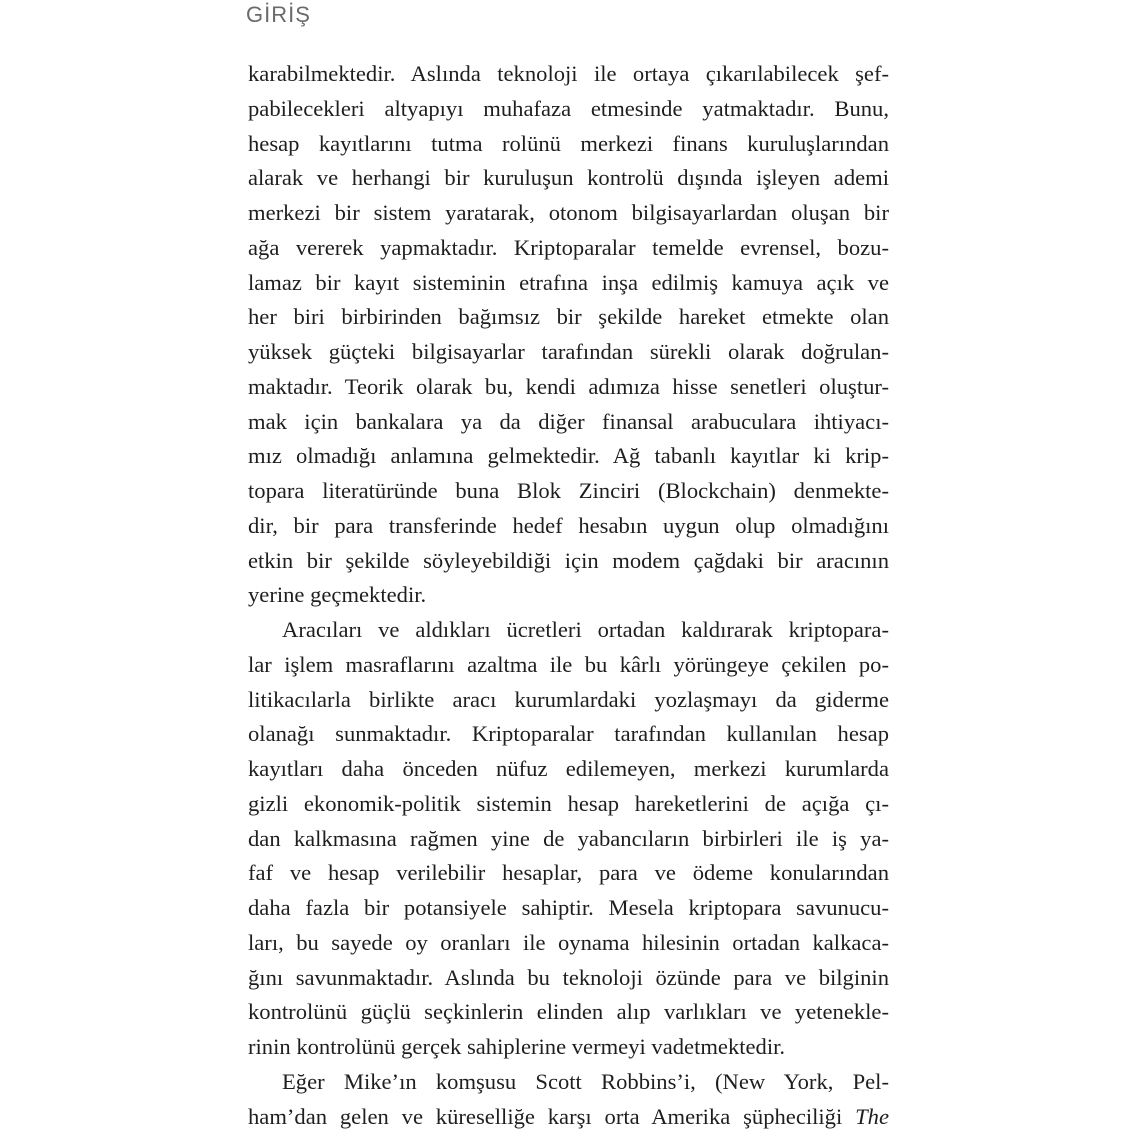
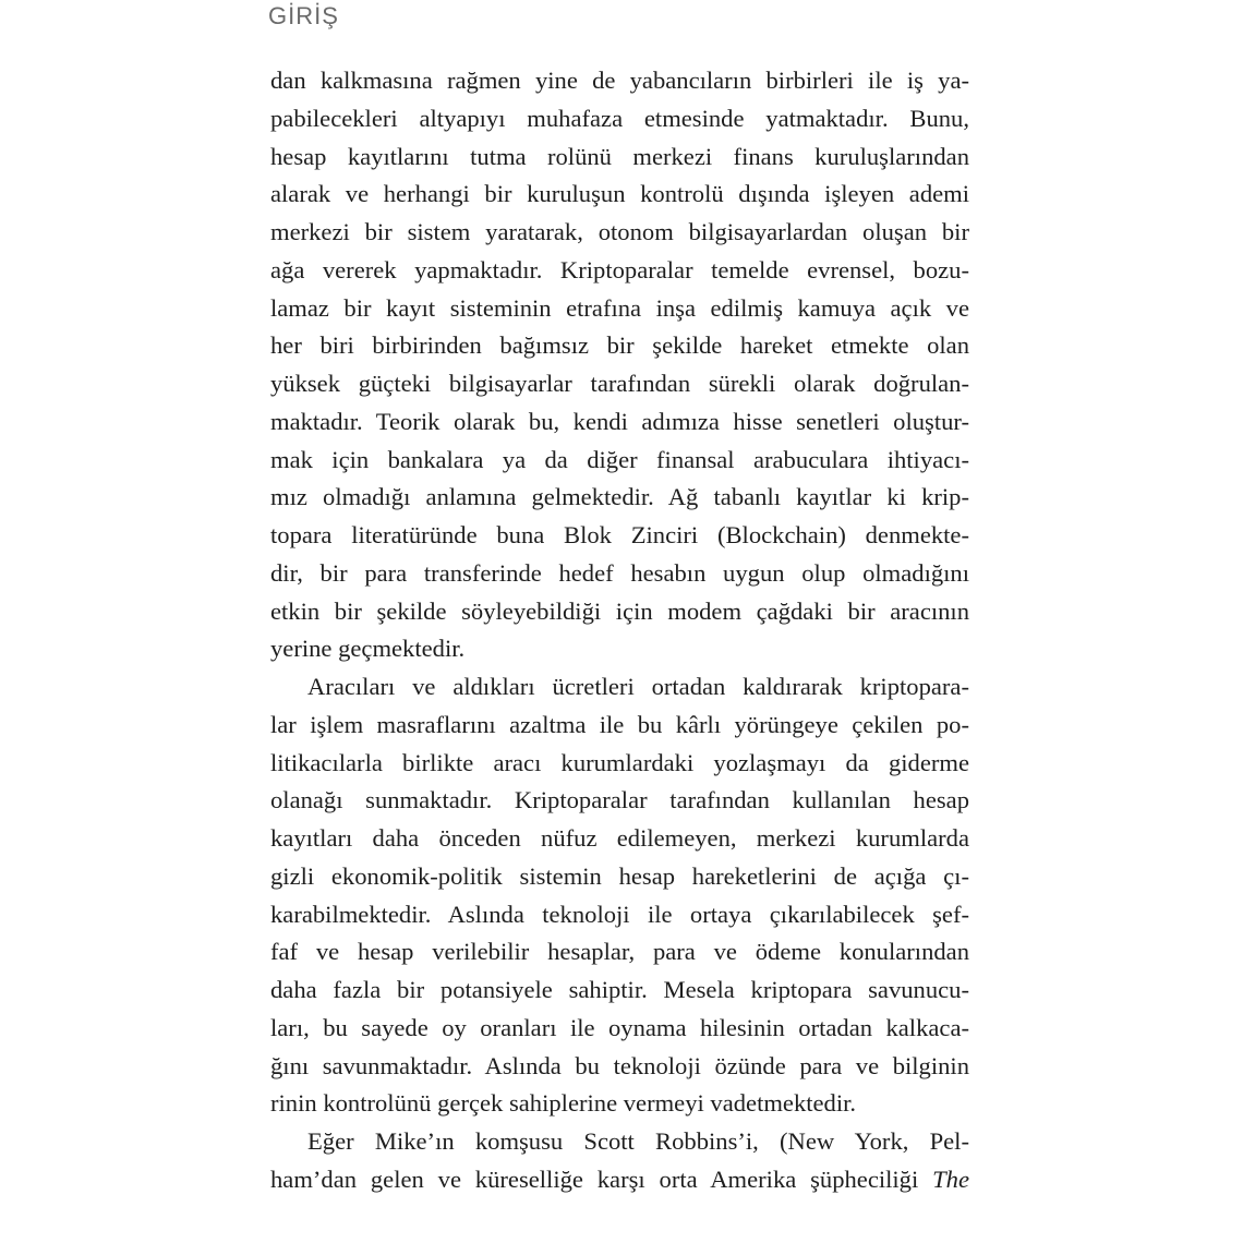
  GİRİŞ
- karabilmektedir. Aslında teknoloji ile ortaya çıkarılabilecek şef-
+ dan kalkmasına rağmen yine de yabancıların birbirleri ile iş ya-
  pabilecekleri altyapıyı muhafaza etmesinde yatmaktadır. Bunu,
  hesap kayıtlarını tutma rolünü merkezi finans kuruluşlarından
  alarak ve herhangi bir kuruluşun kontrolü dışında işleyen ademi
  merkezi bir sistem yaratarak, otonom bilgisayarlardan oluşan bir
  ağa vererek yapmaktadır. Kriptoparalar temelde evrensel, bozu-
  lamaz bir kayıt sisteminin etrafına inşa edilmiş kamuya açık ve
  her biri birbirinden bağımsız bir şekilde hareket etmekte olan
  yüksek güçteki bilgisayarlar tarafından sürekli olarak doğrulan-
  maktadır. Teorik olarak bu, kendi adımıza hisse senetleri oluştur-
  mak için bankalara ya da diğer finansal arabuculara ihtiyacı-
  mız olmadığı anlamına gelmektedir. Ağ tabanlı kayıtlar ki krip-
  topara literatüründe buna Blok Zinciri (Blockchain) denmekte-
  dir, bir para transferinde hedef hesabın uygun olup olmadığını
  etkin bir şekilde söyleyebildiği için modem çağdaki bir aracının
  yerine geçmektedir.
  Aracıları ve aldıkları ücretleri ortadan kaldırarak kriptopara-
  lar işlem masraflarını azaltma ile bu kârlı yörüngeye çekilen po-
  litikacılarla birlikte aracı kurumlardaki yozlaşmayı da giderme
  olanağı sunmaktadır. Kriptoparalar tarafından kullanılan hesap
  kayıtları daha önceden nüfuz edilemeyen, merkezi kurumlarda
  gizli ekonomik-politik sistemin hesap hareketlerini de açığa çı-
- dan kalkmasına rağmen yine de yabancıların birbirleri ile iş ya-
+ karabilmektedir. Aslında teknoloji ile ortaya çıkarılabilecek şef-
  faf ve hesap verilebilir hesaplar, para ve ödeme konularından
  daha fazla bir potansiyele sahiptir. Mesela kriptopara savunucu-
  ları, bu sayede oy oranları ile oynama hilesinin ortadan kalkaca-
  ğını savunmaktadır. Aslında bu teknoloji özünde para ve bilginin
- kontrolünü güçlü seçkinlerin elinden alıp varlıkları ve yetenekle-
  rinin kontrolünü gerçek sahiplerine vermeyi vadetmektedir.
  Eğer Mike’ın komşusu Scott Robbins’i, (New York, Pel-
  ham’dan gelen ve küreselliğe karşı orta Amerika şüpheciliği The
